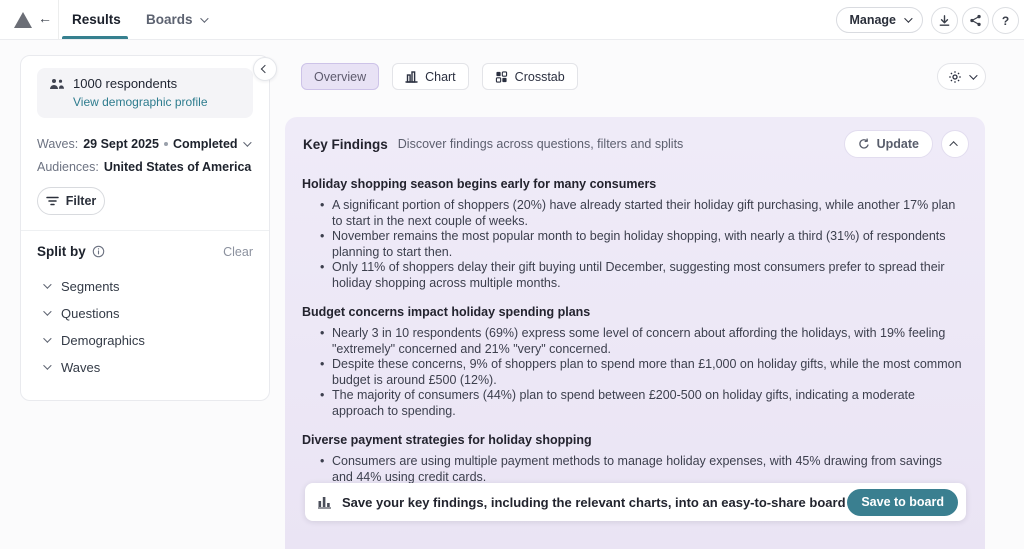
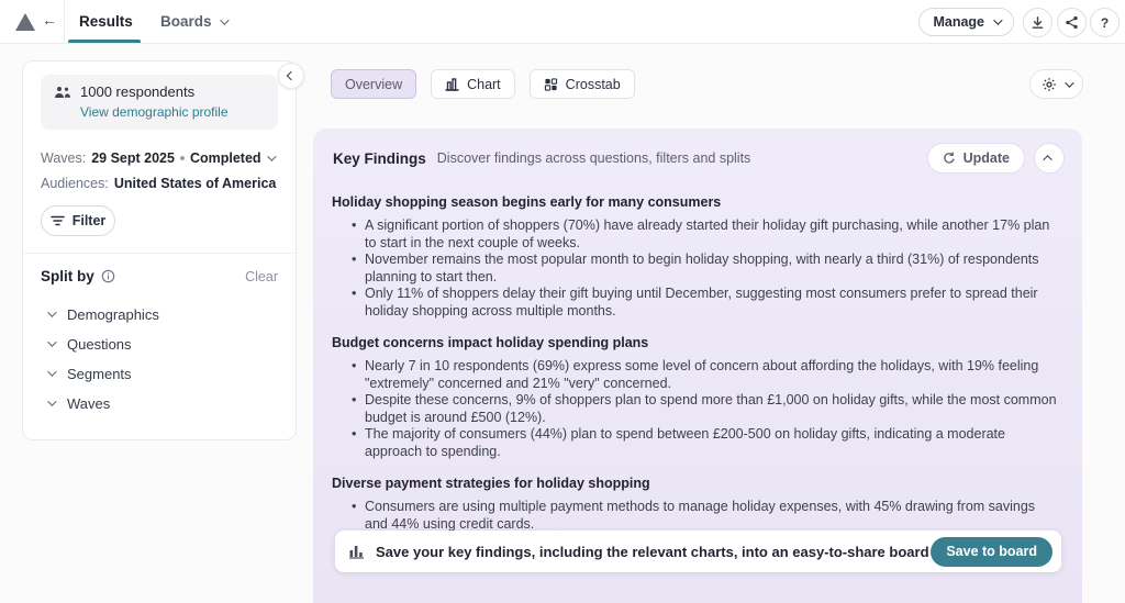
  ←
  Results
  Boards
  Manage
  ?
  1000 respondents
  View demographic profile
  Waves:
  29 Sept 2025
  Completed
  Audiences:
  United States of America
  Filter
  Split by
  Clear
- Segments
+ Demographics
  Questions
- Demographics
+ Segments
  Waves
  Overview
  Chart
  Crosstab
  Key Findings
  Discover findings across questions, filters and splits
  Update
  Holiday shopping season begins early for many consumers
- A significant portion of shoppers (20%) have already started their holiday gift purchasing, while another 17% plan to start in the next couple of weeks.
+ A significant portion of shoppers (70%) have already started their holiday gift purchasing, while another 17% plan to start in the next couple of weeks.
  November remains the most popular month to begin holiday shopping, with nearly a third (31%) of respondents planning to start then.
  Only 11% of shoppers delay their gift buying until December, suggesting most consumers prefer to spread their holiday shopping across multiple months.
  Budget concerns impact holiday spending plans
- Nearly 3 in 10 respondents (69%) express some level of concern about affording the holidays, with 19% feeling "extremely" concerned and 21% "very" concerned.
+ Nearly 7 in 10 respondents (69%) express some level of concern about affording the holidays, with 19% feeling "extremely" concerned and 21% "very" concerned.
  Despite these concerns, 9% of shoppers plan to spend more than £1,000 on holiday gifts, while the most common budget is around £500 (12%).
  The majority of consumers (44%) plan to spend between £200-500 on holiday gifts, indicating a moderate approach to spending.
  Diverse payment strategies for holiday shopping
  Consumers are using multiple payment methods to manage holiday expenses, with 45% drawing from savings and 44% using credit cards.
  Save your key findings, including the relevant charts, into an easy-to-share board
  Save to board
